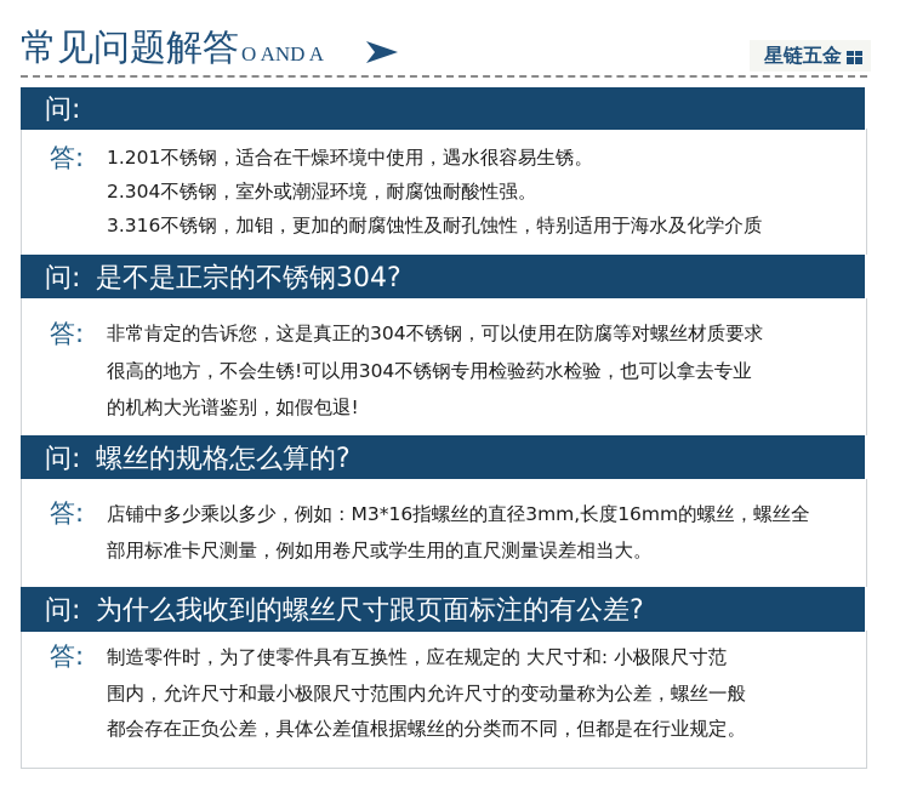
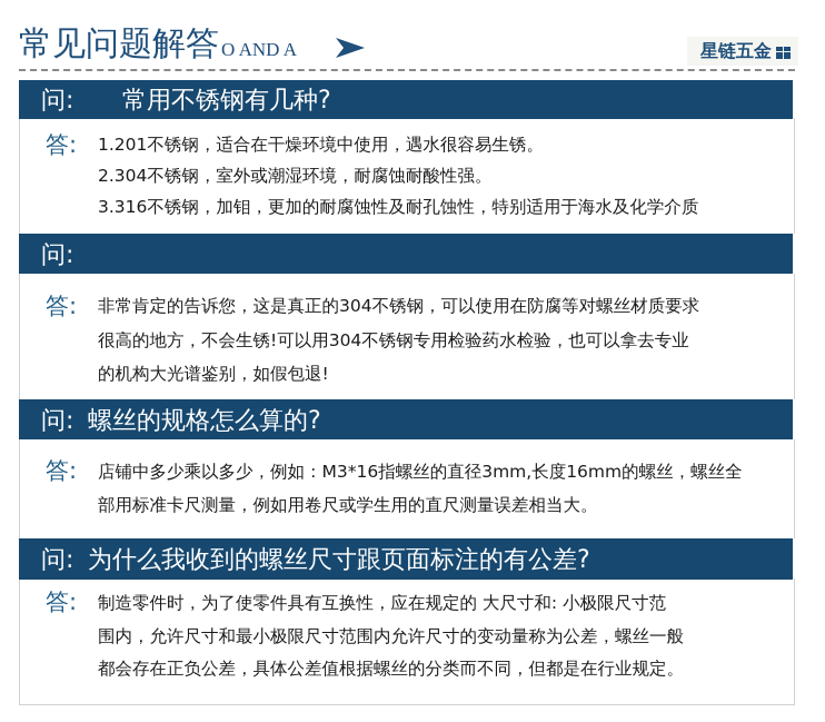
  常见问题解答
  O AND A
  星链五金
  问:
+ 常用不锈钢有几种?
  答:
  1.201不锈钢，适合在干燥环境中使用，遇水很容易生锈。
  2.304不锈钢，室外或潮湿环境，耐腐蚀耐酸性强。
  3.316不锈钢，加钼，更加的耐腐蚀性及耐孔蚀性，特别适用于海水及化学介质
  问:
- 是不是正宗的不锈钢304?
  答:
  非常肯定的告诉您，这是真正的304不锈钢，可以使用在防腐等对螺丝材质要求
  很高的地方，不会生锈!可以用304不锈钢专用检验药水检验，也可以拿去专业
  的机构大光谱鉴别，如假包退!
  问:
  螺丝的规格怎么算的?
  答:
  店铺中多少乘以多少，例如：M3*16指螺丝的直径3mm,长度16mm的螺丝，螺丝全
  部用标准卡尺测量，例如用卷尺或学生用的直尺测量误差相当大。
  问:
  为什么我收到的螺丝尺寸跟页面标注的有公差?
  答:
  制造零件时，为了使零件具有互换性，应在规定的 大尺寸和: 小极限尺寸范
  围内，允许尺寸和最小极限尺寸范围内允许尺寸的变动量称为公差，螺丝一般
  都会存在正负公差，具体公差值根据螺丝的分类而不同，但都是在行业规定。
